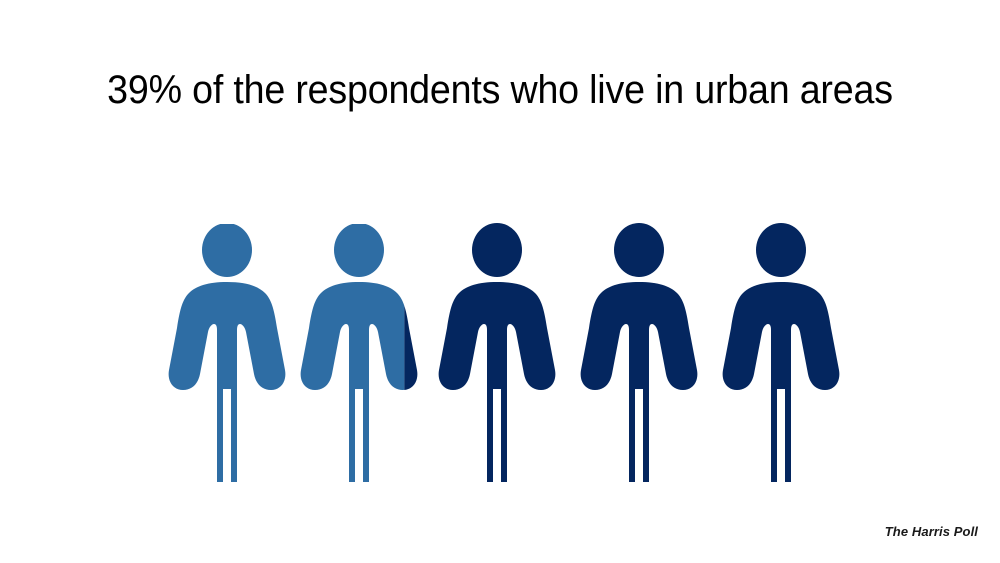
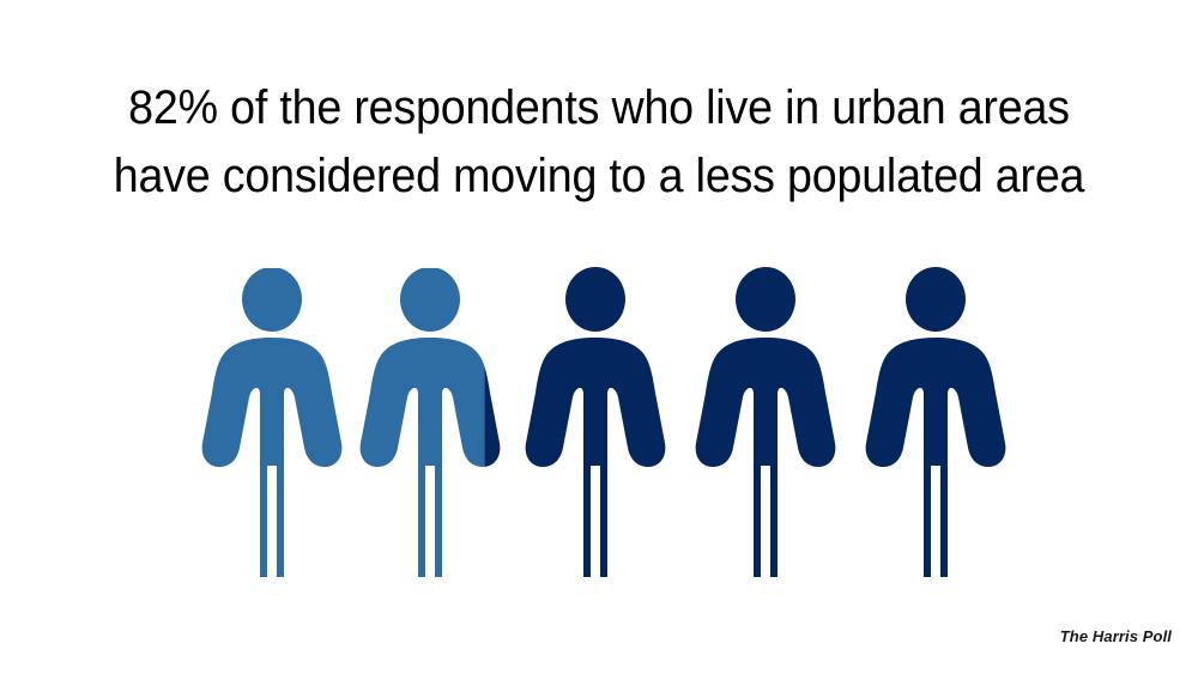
- 39% of the respondents who live in urban areas
+ 82% of the respondents who live in urban areas
+ have considered moving to a less populated area
  The Harris Poll
